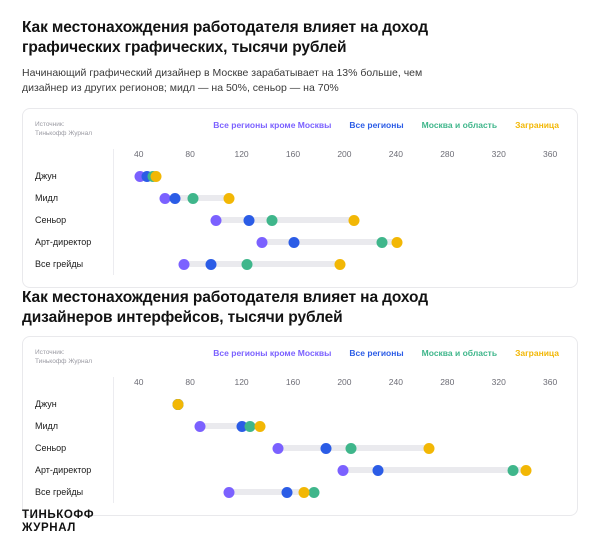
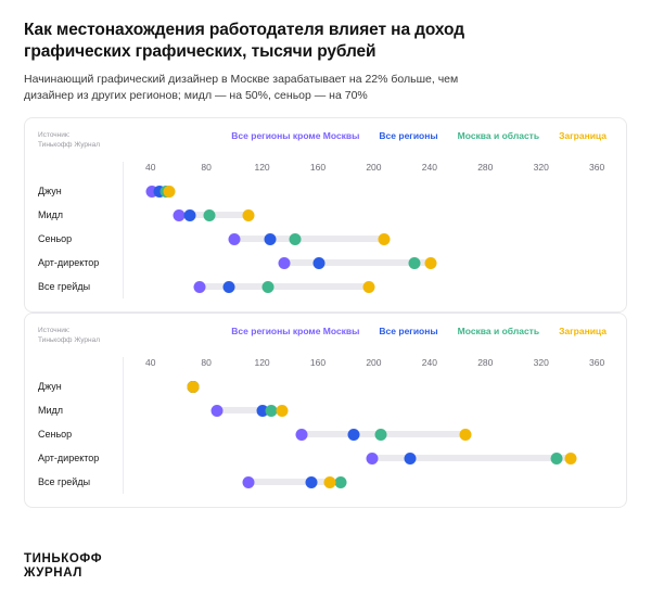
  Как местонахождения работодателя влияет на доход графических графических, тысячи рублей
- Начинающий графический дизайнер в Москве зарабатывает на 13% больше, чем дизайнер из других регионов; мидл — на 50%, сеньор — на 70%
+ Начинающий графический дизайнер в Москве зарабатывает на 22% больше, чем дизайнер из других регионов; мидл — на 50%, сеньор — на 70%
  Все регионы кроме Москвы
  Все регионы
  Москва и область
  Заграница
  40
  80
  120
  160
  200
  240
  280
  320
  360
  Джун
  Мидл
  Сеньор
  Арт-директор
  Все грейды
- Как местонахождения работодателя влияет на доход дизайнеров интерфейсов, тысячи рублей
  Все регионы кроме Москвы
  Все регионы
  Москва и область
  Заграница
  40
  80
  120
  160
  200
  240
  280
  320
  360
  Джун
  Мидл
  Сеньор
  Арт-директор
  Все грейды
  ТИНЬКОФФ
  ЖУРНАЛ
